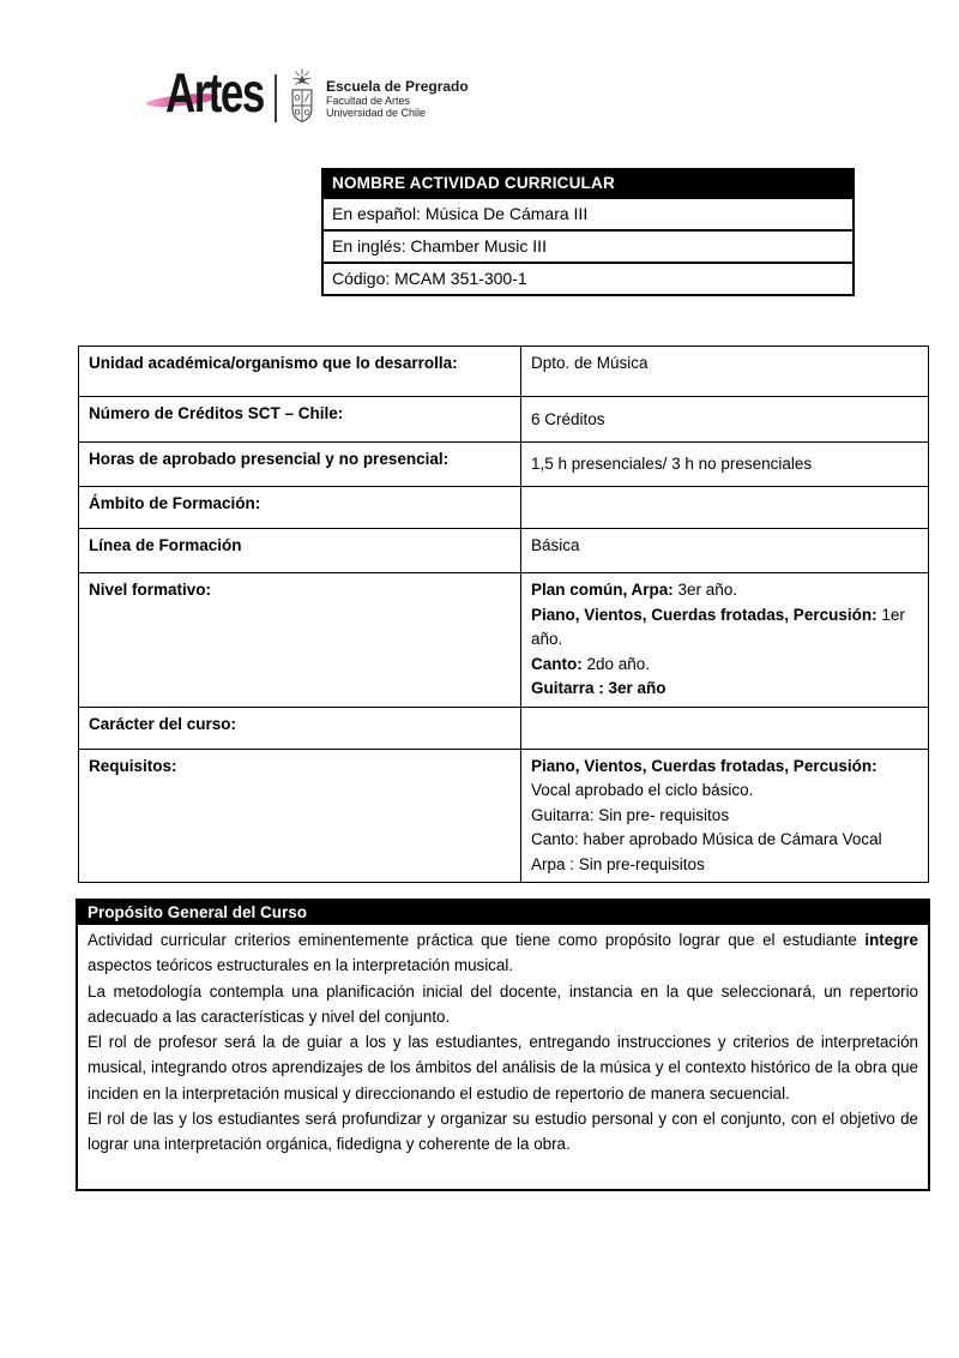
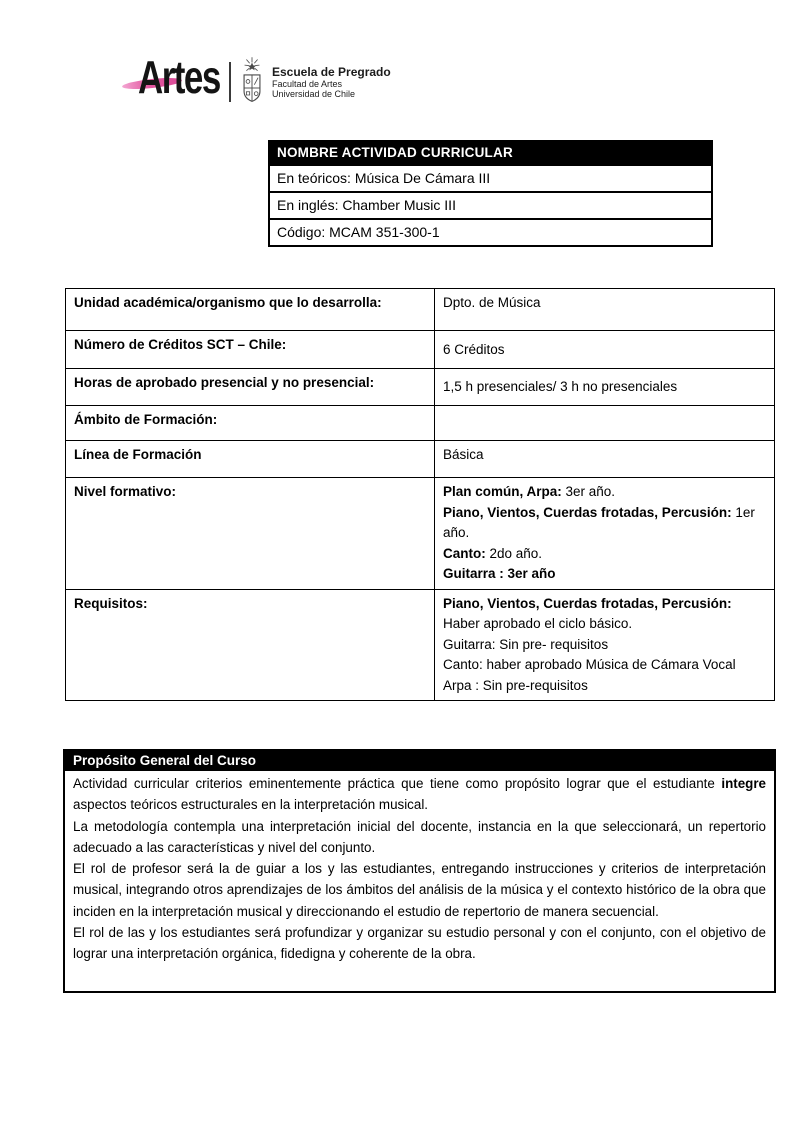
  Artes
  Escuela de Pregrado
  Facultad de Artes
  Universidad de Chile
  NOMBRE ACTIVIDAD CURRICULAR
- En español: Música De Cámara III
+ En teóricos: Música De Cámara III
  En inglés: Chamber Music III
  Código: MCAM 351-300-1
  Unidad académica/organismo que lo desarrolla:	Dpto. de Música
  Número de Créditos SCT – Chile:	6 Créditos
  Horas de aprobado presencial y no presencial:	1,5 h presenciales/ 3 h no presenciales
  Ámbito de Formación:
  Línea de Formación	Básica
  Nivel formativo:	Plan común, Arpa: 3er año. Piano, Vientos, Cuerdas frotadas, Percusión: 1er año. Canto: 2do año. Guitarra : 3er año
- Carácter del curso:
- Requisitos:	Piano, Vientos, Cuerdas frotadas, Percusión: Vocal aprobado el ciclo básico. Guitarra: Sin pre- requisitos Canto: haber aprobado Música de Cámara Vocal Arpa : Sin pre-requisitos
+ Requisitos:	Piano, Vientos, Cuerdas frotadas, Percusión: Haber aprobado el ciclo básico. Guitarra: Sin pre- requisitos Canto: haber aprobado Música de Cámara Vocal Arpa : Sin pre-requisitos
  Propósito General del Curso
  Actividad curricular criterios eminentemente práctica que tiene como propósito lograr que el estudiante integre aspectos teóricos estructurales en la interpretación musical.
- La metodología contempla una planificación inicial del docente, instancia en la que seleccionará, un repertorio adecuado a las características y nivel del conjunto.
+ La metodología contempla una interpretación inicial del docente, instancia en la que seleccionará, un repertorio adecuado a las características y nivel del conjunto.
  El rol de profesor será la de guiar a los y las estudiantes, entregando instrucciones y criterios de interpretación musical, integrando otros aprendizajes de los ámbitos del análisis de la música y el contexto histórico de la obra que inciden en la interpretación musical y direccionando el estudio de repertorio de manera secuencial.
  El rol de las y los estudiantes será profundizar y organizar su estudio personal y con el conjunto, con el objetivo de lograr una interpretación orgánica, fidedigna y coherente de la obra.
